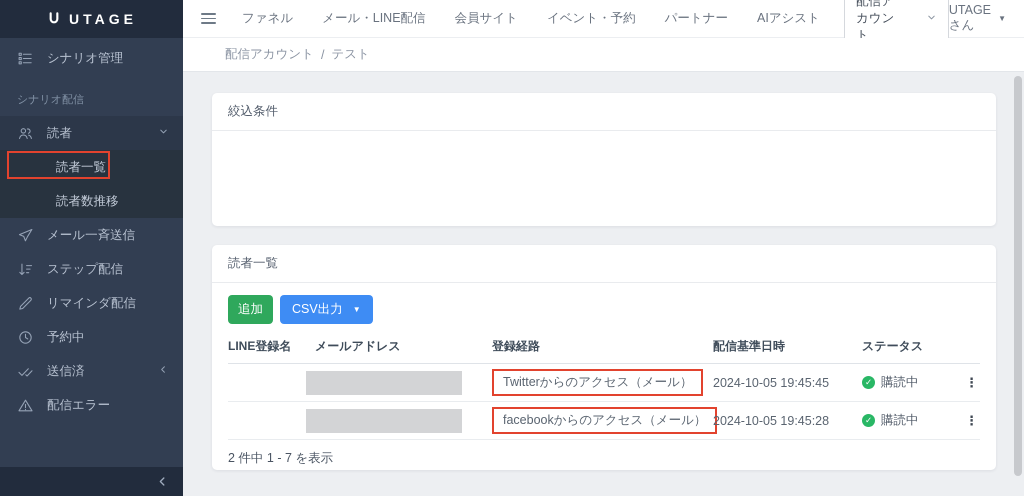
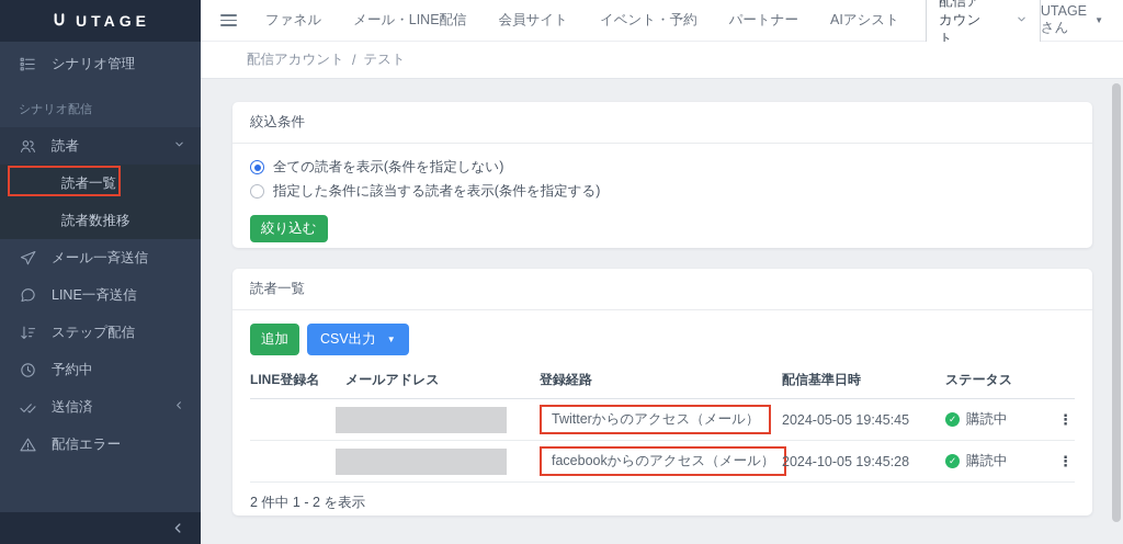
  UTAGE
  シナリオ管理
  シナリオ配信
  読者
  読者一覧
  読者数推移
  メール一斉送信
+ LINE一斉送信
  ステップ配信
- リマインダ配信
  予約中
  送信済
  配信エラー
  ファネル
  メール・LINE配信
  会員サイト
  イベント・予約
  パートナー
  AIアシスト
  配信アカウント
  UTAGE さん
  ▼
  配信アカウント
  /
  テスト
  絞込条件
+ 全ての読者を表示(条件を指定しない)
+ 指定した条件に該当する読者を表示(条件を指定する)
+ 絞り込む
  読者一覧
  追加
  CSV出力
  ▼
  LINE登録名
  メールアドレス
  登録経路
  配信基準日時
  ステータス
  Twitterからのアクセス（メール）
- 2024-10-05 19:45:45
+ 2024-05-05 19:45:45
  ✓
  購読中
  ⋮
  facebookからのアクセス（メール）
  2024-10-05 19:45:28
  ✓
  購読中
  ⋮
- 2 件中 1 - 7 を表示
+ 2 件中 1 - 2 を表示
